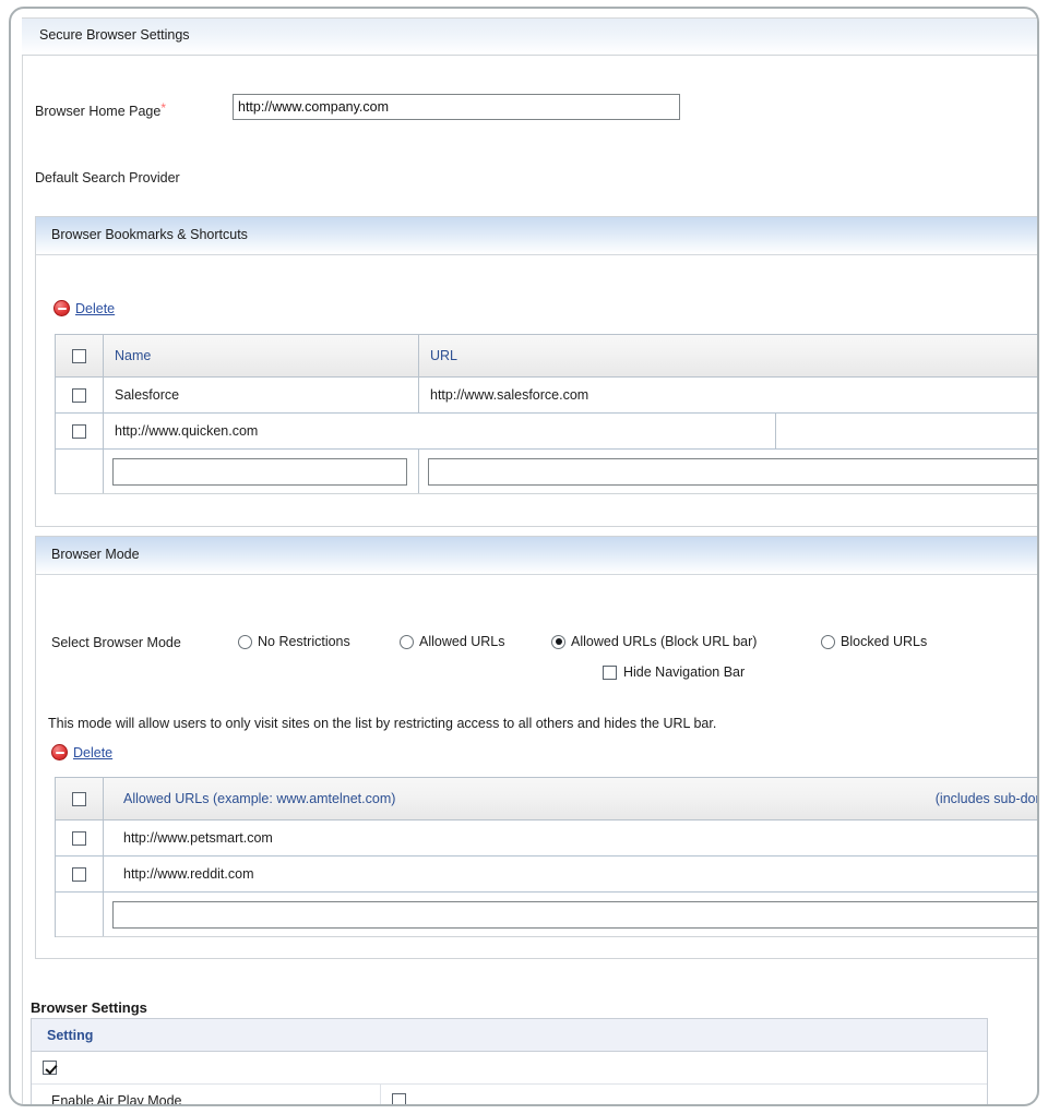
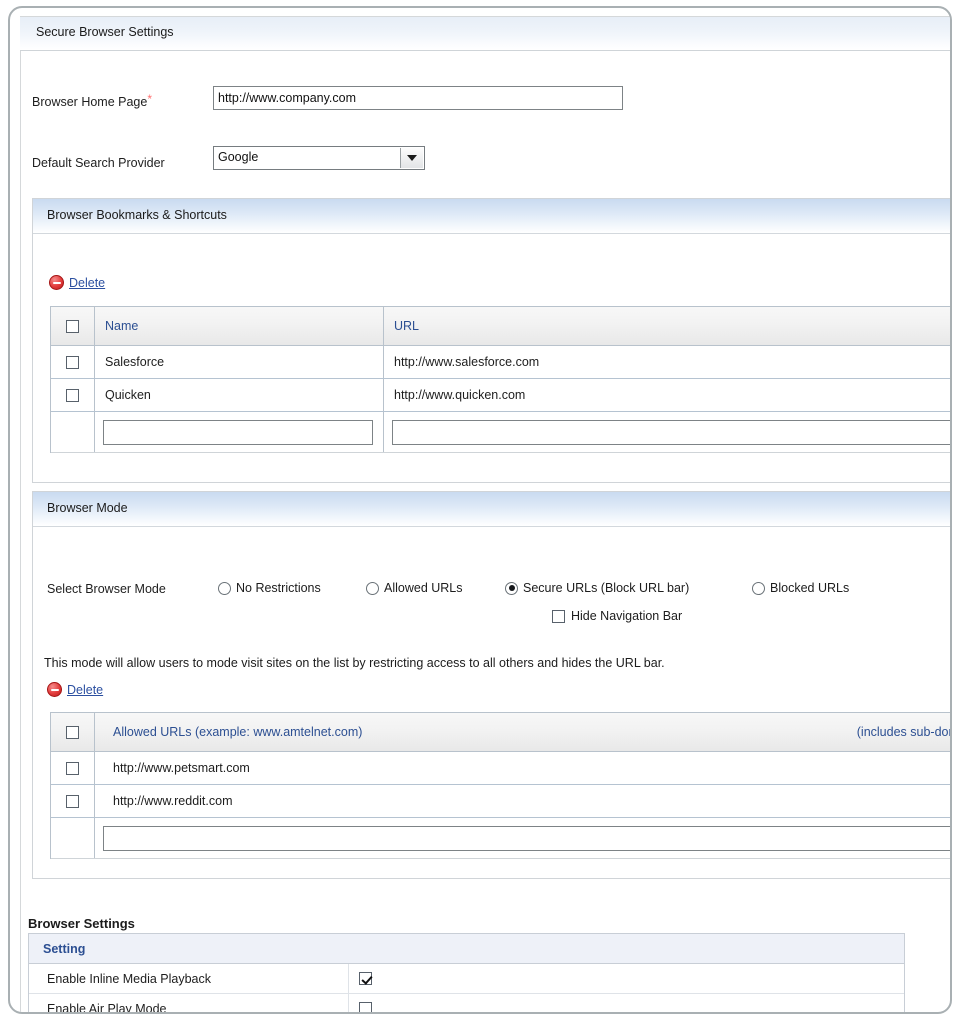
  Secure Browser Settings
  Browser Home Page*
  http://www.company.com
  Default Search Provider
+ Google
  Browser Bookmarks & Shortcuts
  Delete
  Name
  URL
  Salesforce
  http://www.salesforce.com
+ Quicken
  http://www.quicken.com
  Browser Mode
  Select Browser Mode
  No Restrictions
  Allowed URLs
- Allowed URLs (Block URL bar)
+ Secure URLs (Block URL bar)
  Blocked URLs
  Hide Navigation Bar
- This mode will allow users to only visit sites on the list by restricting access to all others and hides the URL bar.
+ This mode will allow users to mode visit sites on the list by restricting access to all others and hides the URL bar.
  Delete
  Allowed URLs (example: www.amtelnet.com)
  (includes sub-do
  http://www.petsmart.com
  http://www.reddit.com
  Browser Settings
  Setting
+ Enable Inline Media Playback
  Enable Air Play Mode
